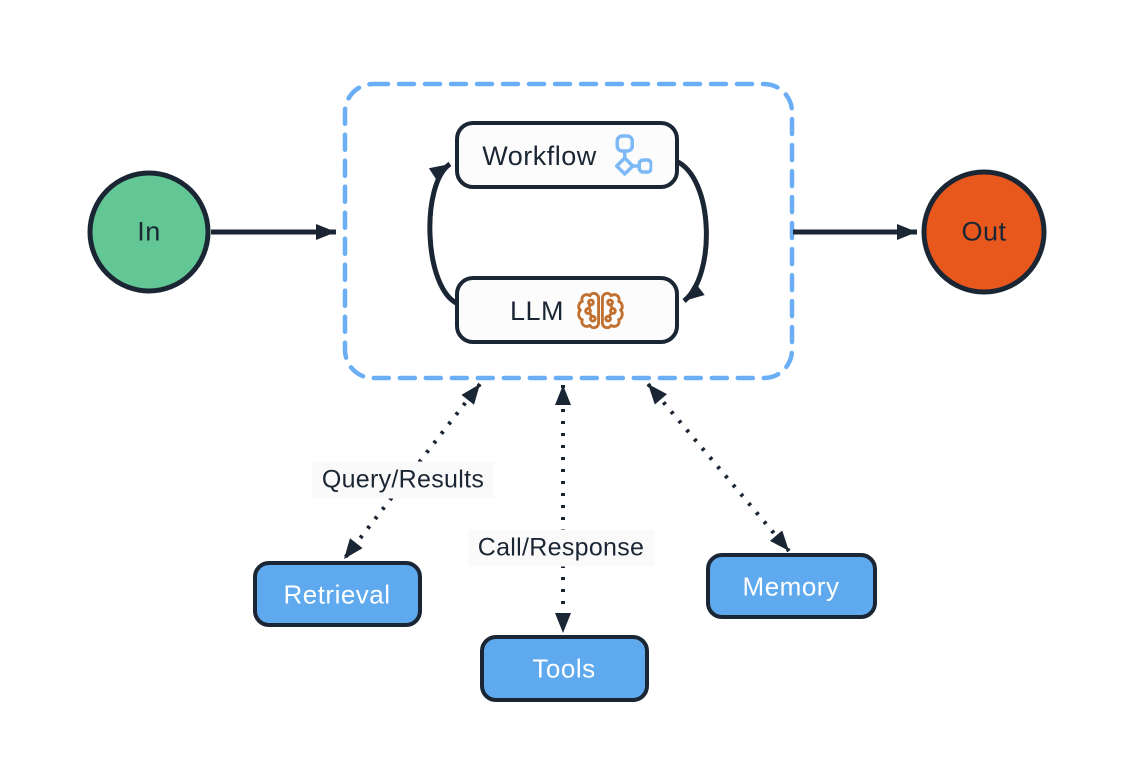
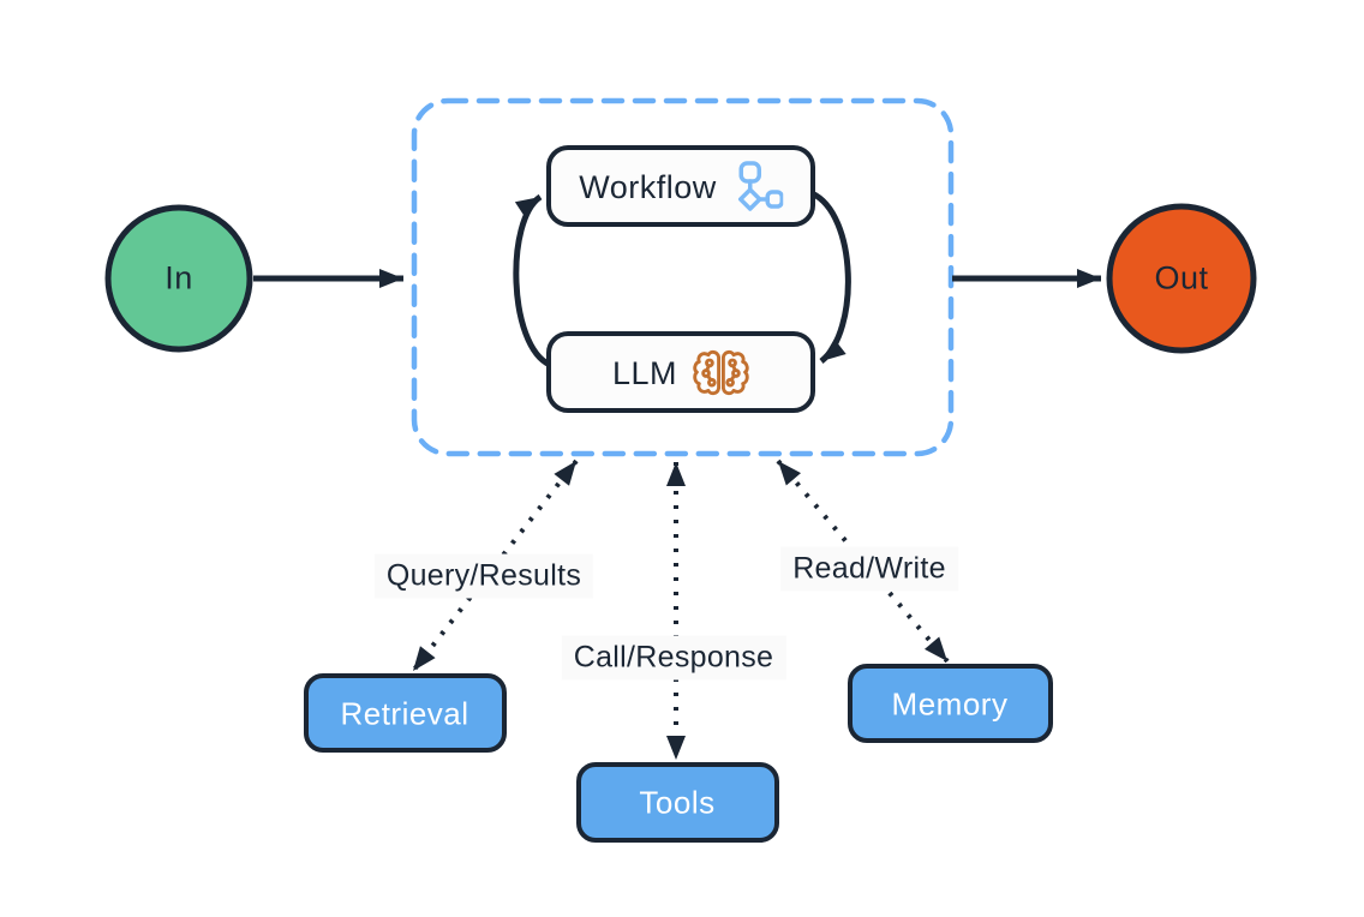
  In
  Out
  Workflow
  LLM
  Query/Results
  Call/Response
+ Read/Write
  Retrieval
  Tools
  Memory
